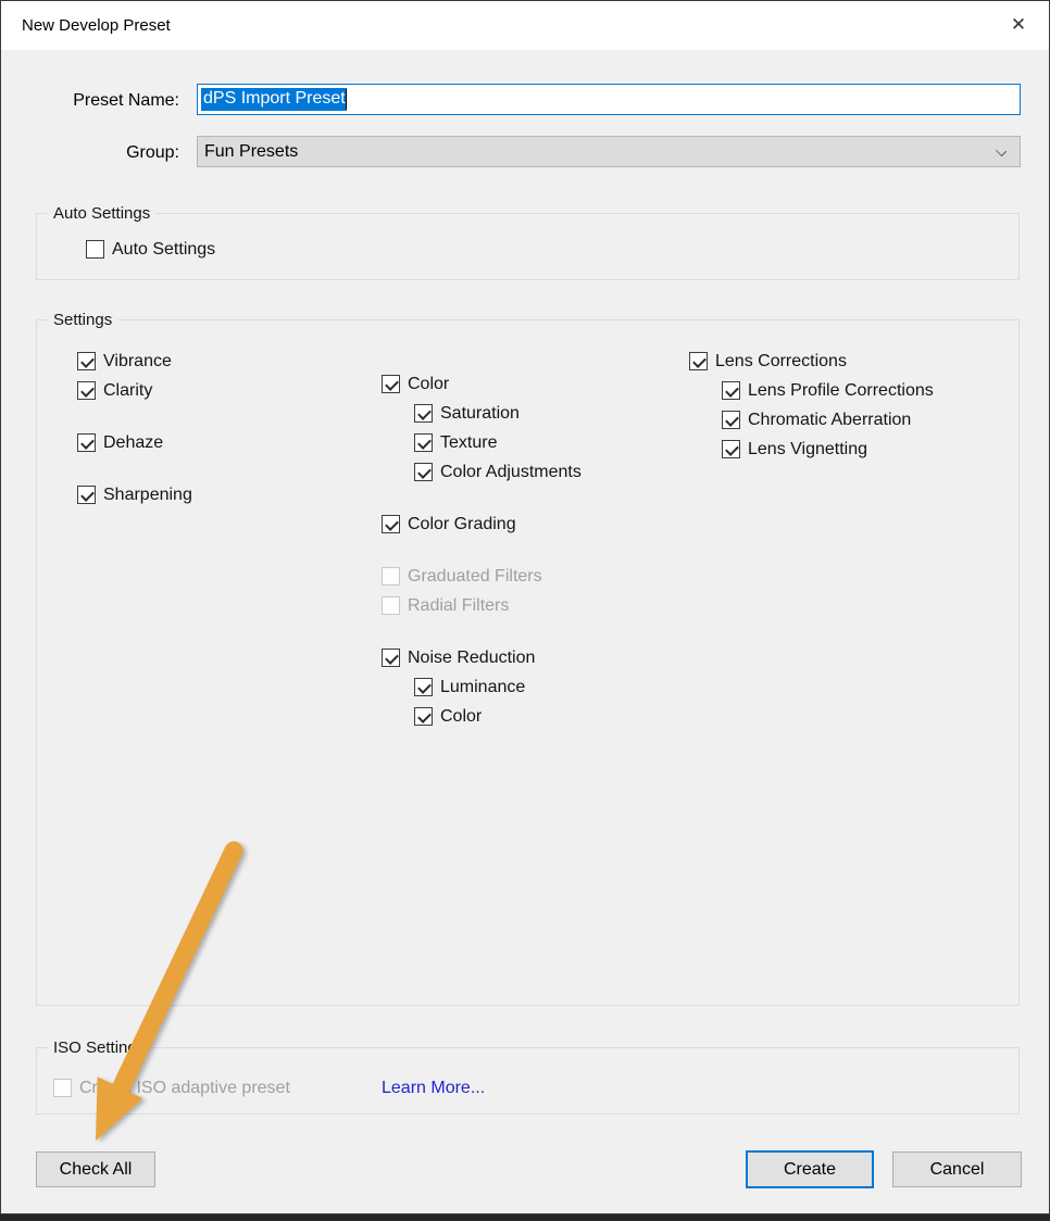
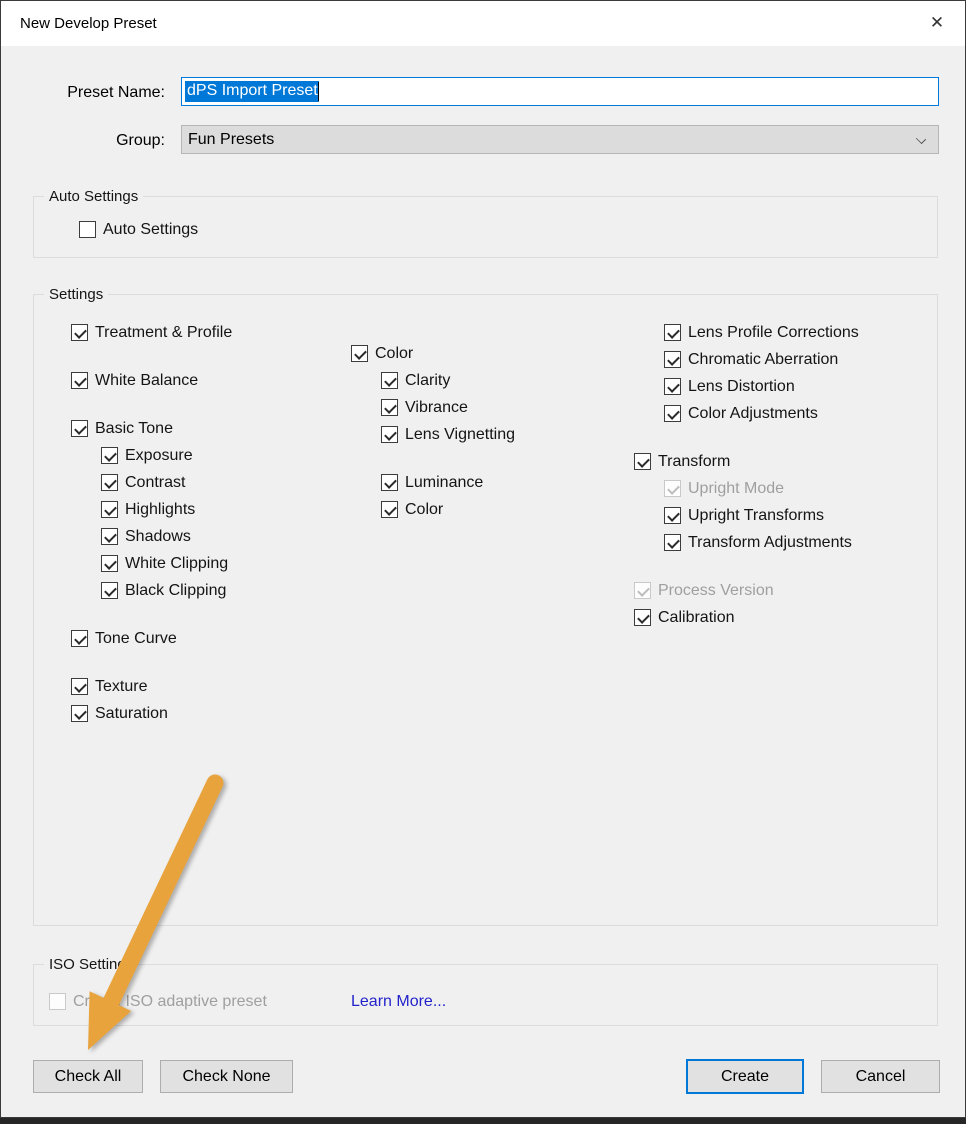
  New Develop Preset
  ✕
  Preset Name:
  dPS Import Preset
  Group:
  Fun Presets
  Auto Settings
  Auto Settings
  Settings
+ Treatment & Profile
+ White Balance
+ Basic Tone
+ Exposure
+ Contrast
+ Highlights
+ Shadows
+ White Clipping
+ Black Clipping
+ Tone Curve
- Vibrance
+ Texture
- Clarity
+ Saturation
- Dehaze
- Sharpening
  Color
- Saturation
+ Clarity
- Texture
+ Vibrance
- Color Adjustments
+ Lens Vignetting
- Color Grading
- Graduated Filters
- Radial Filters
- Noise Reduction
  Luminance
  Color
- Lens Corrections
  Lens Profile Corrections
  Chromatic Aberration
+ Lens Distortion
- Lens Vignetting
+ Color Adjustments
+ Transform
+ Upright Mode
+ Upright Transforms
+ Transform Adjustments
+ Process Version
+ Calibration
  ISO Settin
  Cr ISO adaptive preset
  Learn More...
  Check All
+ Check None
  Create
  Cancel
